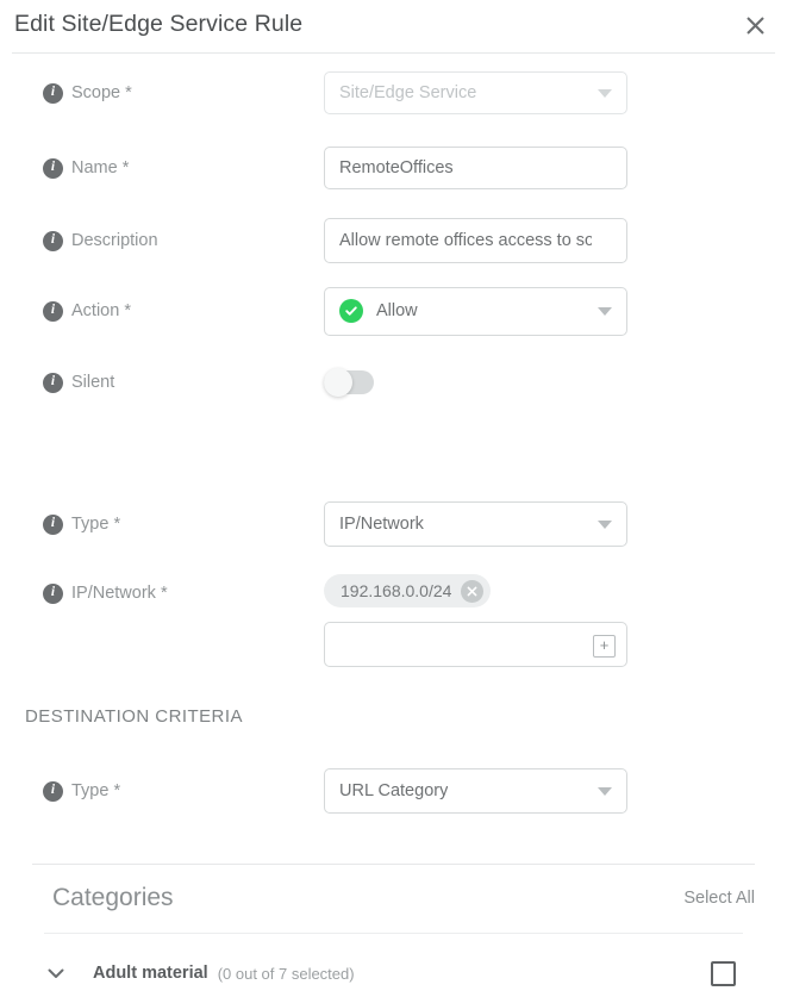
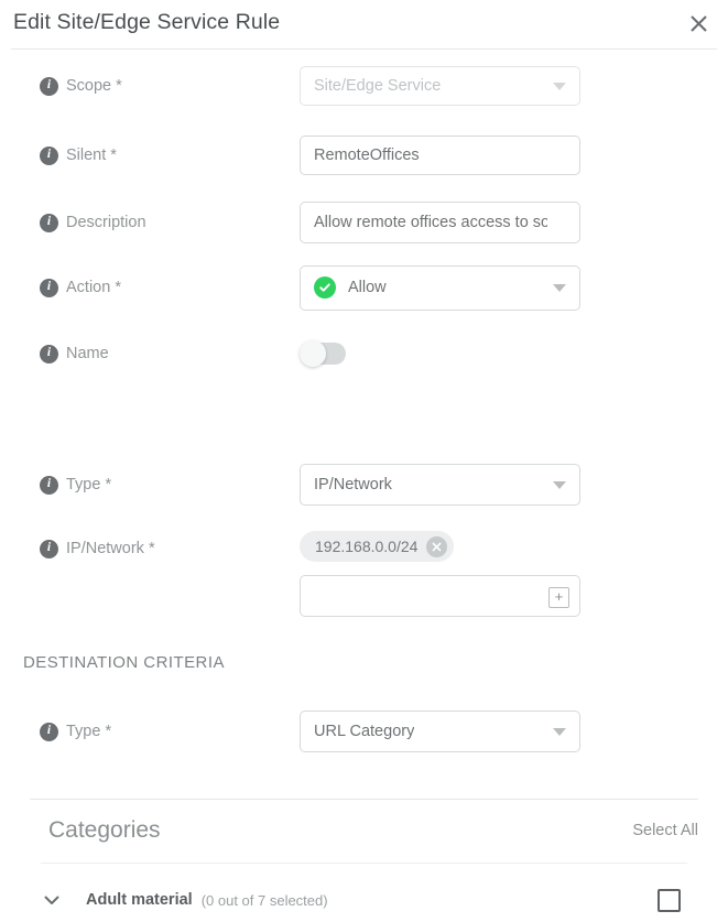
  Edit Site/Edge Service Rule
  i
  Scope *
  Site/Edge Service
  i
- Name *
+ Silent *
  RemoteOffices
  i
  Description
  Allow remote offices access to so
  i
  Action *
  Allow
  i
- Silent
+ Name
  i
  Type *
  IP/Network
  i
  IP/Network *
  192.168.0.0/24
  +
  DESTINATION CRITERIA
  i
  Type *
  URL Category
  Categories
  Select All
  Adult material
  (0 out of 7 selected)
